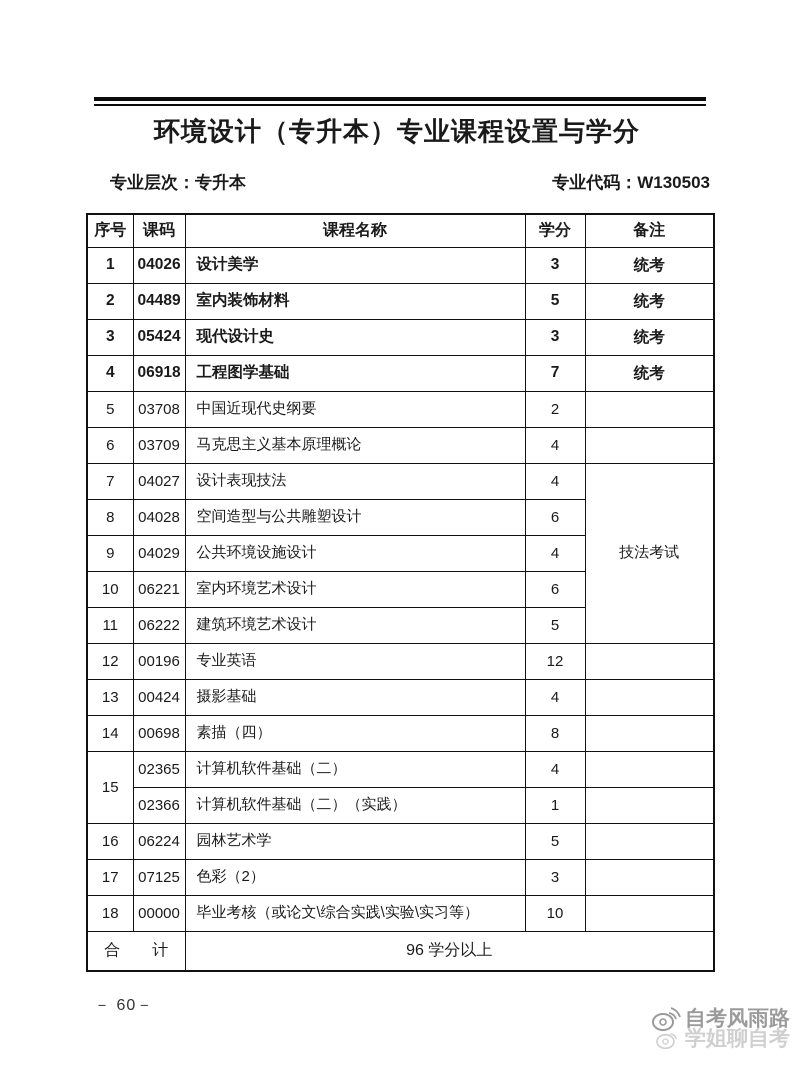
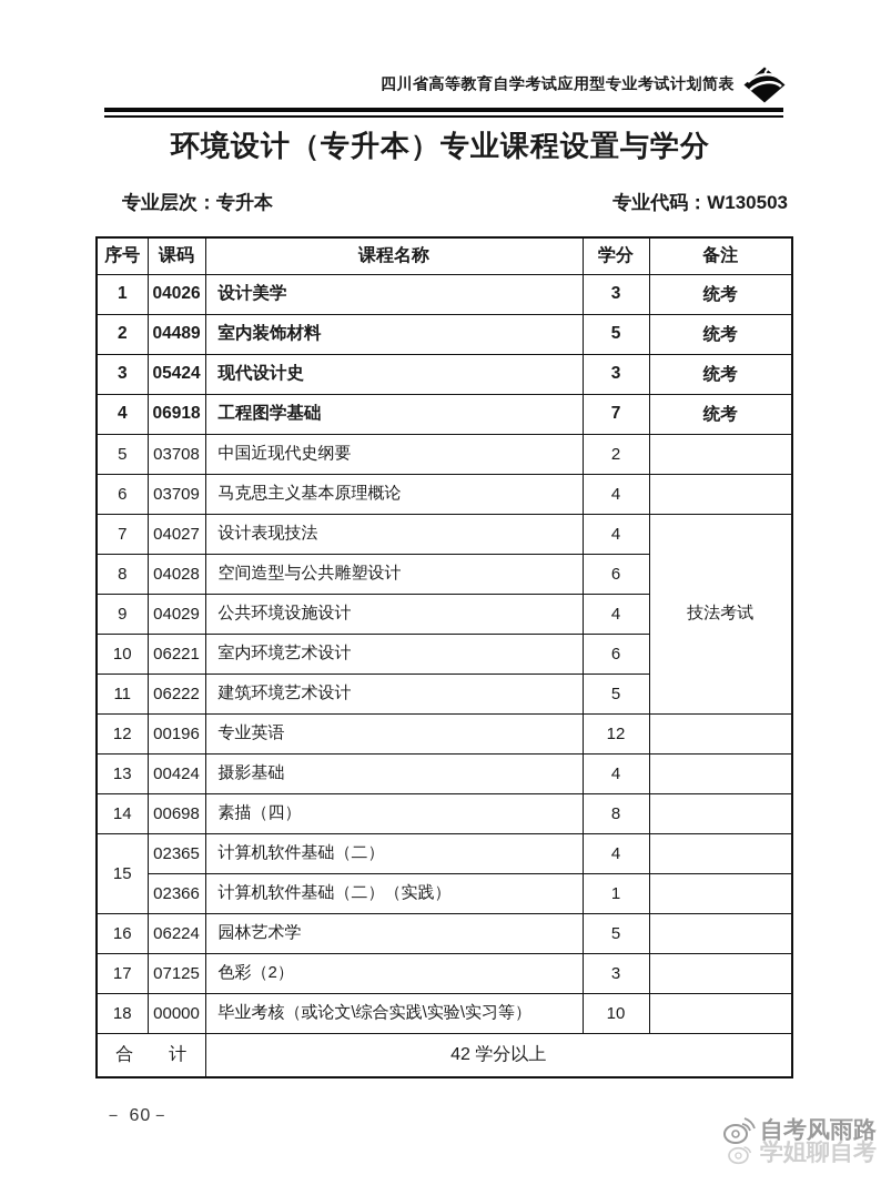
+ 四川省高等教育自学考试应用型专业考试计划简表
  环境设计（专升本）专业课程设置与学分
  专业层次：专升本
  专业代码：W130503
  序号	课码	课程名称	学分	备注
  1	04026	设计美学	3	统考
  2	04489	室内装饰材料	5	统考
  3	05424	现代设计史	3	统考
  4	06918	工程图学基础	7	统考
  5	03708	中国近现代史纲要	2
  6	03709	马克思主义基本原理概论	4
  7	04027	设计表现技法	4	技法考试
  8	04028	空间造型与公共雕塑设计	6
  9	04029	公共环境设施设计	4
  10	06221	室内环境艺术设计	6
  11	06222	建筑环境艺术设计	5
  12	00196	专业英语	12
  13	00424	摄影基础	4
  14	00698	素描（四）	8
  15	02365	计算机软件基础（二）	4
  02366	计算机软件基础（二）（实践）	1
  16	06224	园林艺术学	5
  17	07125	色彩（2）	3
  18	00000	毕业考核（或论文\综合实践\实验\实习等）	10
- 合 计	96 学分以上
+ 合 计	42 学分以上
  － 60－
  自考风雨路
  学姐聊自考
